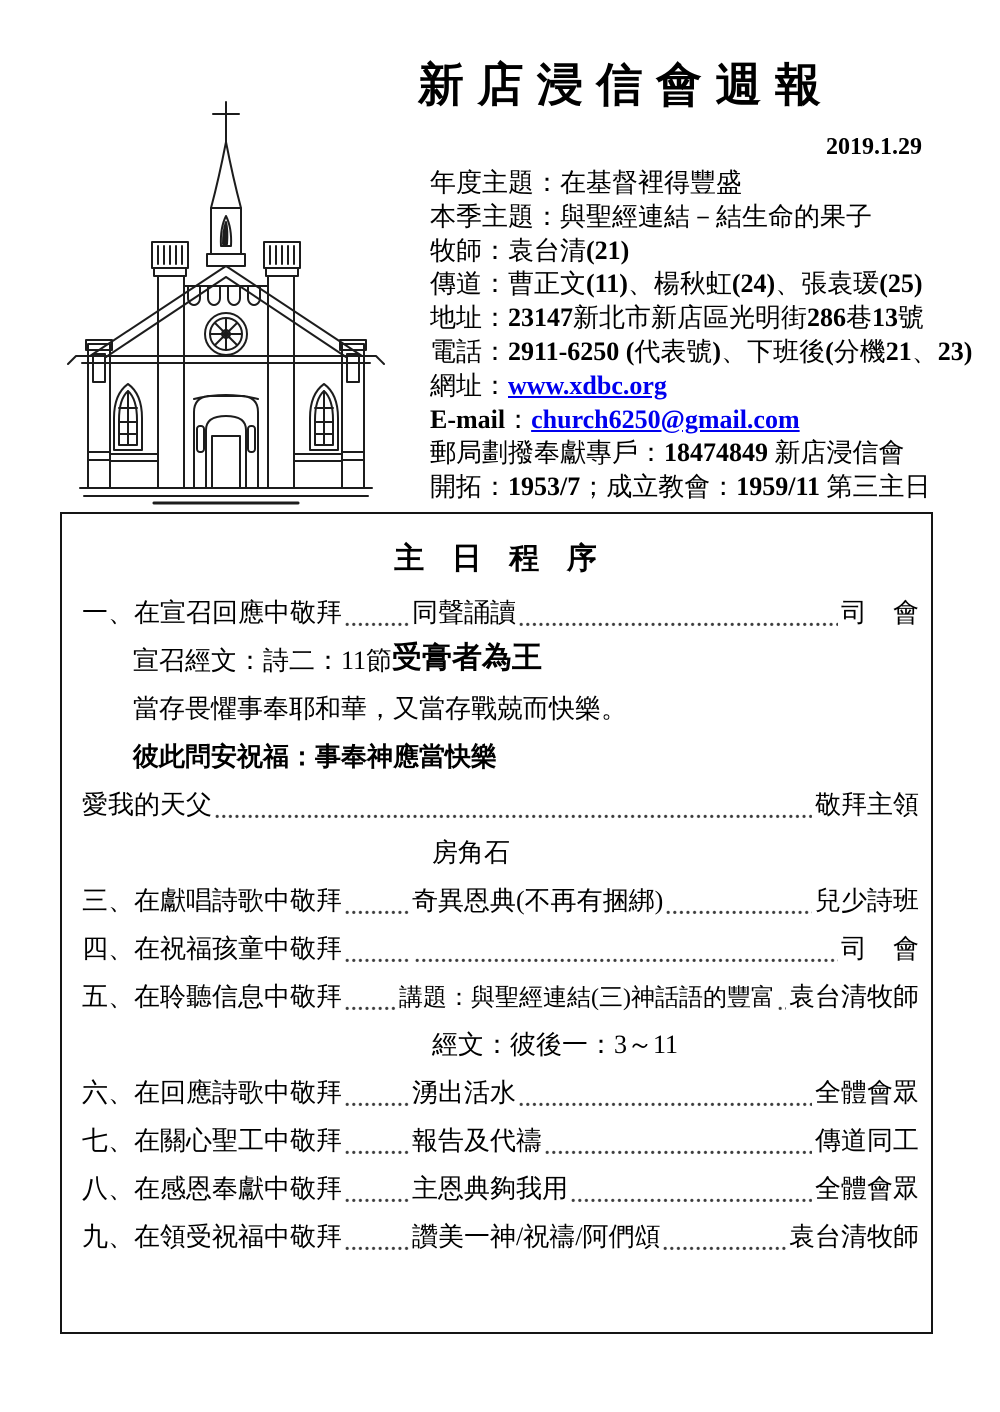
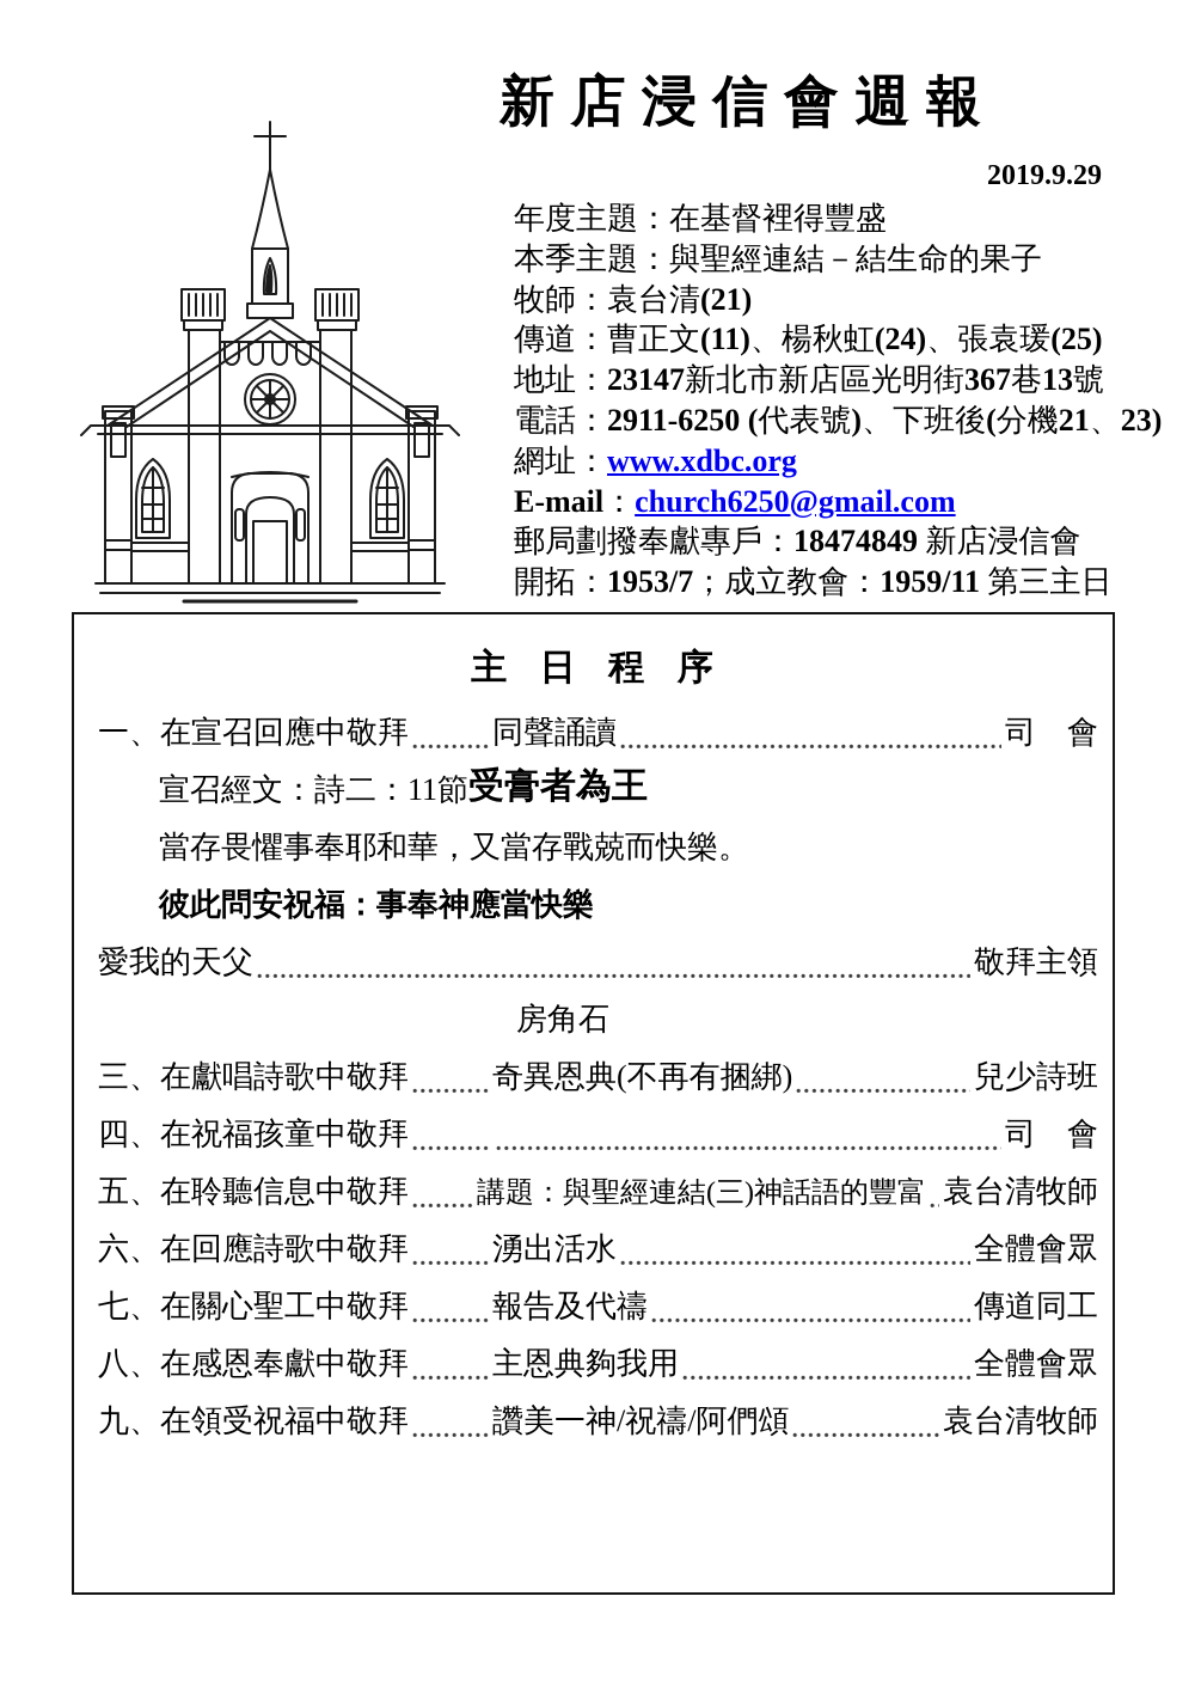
  新 店 浸 信 會 週 報
- 2019.1.29
+ 2019.9.29
  年度主題：在基督裡得豐盛
  本季主題：與聖經連結－結生命的果子
  牧師：袁台清(21)
  傳道：曹正文(11)、楊秋虹(24)、張袁瑗(25)
- 地址：23147新北市新店區光明街286巷13號
+ 地址：23147新北市新店區光明街367巷13號
  電話：2911-6250 (代表號)、下班後(分機21、23)
  網址：www.xdbc.org
  E-mail：church6250@gmail.com
  郵局劃撥奉獻專戶：18474849 新店浸信會
  開拓：1953/7；成立教會：1959/11 第三主日
  主 日 程 序
  一、在宣召回應中敬拜
  同聲誦讀
  司 會
  宣召經文：詩二：11節
  受膏者為王
  當存畏懼事奉耶和華，又當存戰兢而快樂。
  彼此問安祝福：事奉神應當快樂
  愛我的天父
  敬拜主領
  房角石
  三、在獻唱詩歌中敬拜
  奇異恩典(不再有捆綁)
  兒少詩班
  四、在祝福孩童中敬拜
  司 會
  五、在聆聽信息中敬拜
  講題：與聖經連結(三)神話語的豐富
  袁台清牧師
- 經文：彼後一：3～11
  六、在回應詩歌中敬拜
  湧出活水
  全體會眾
  七、在關心聖工中敬拜
  報告及代禱
  傳道同工
  八、在感恩奉獻中敬拜
  主恩典夠我用
  全體會眾
  九、在領受祝福中敬拜
  讚美一神/祝禱/阿們頌
  袁台清牧師
